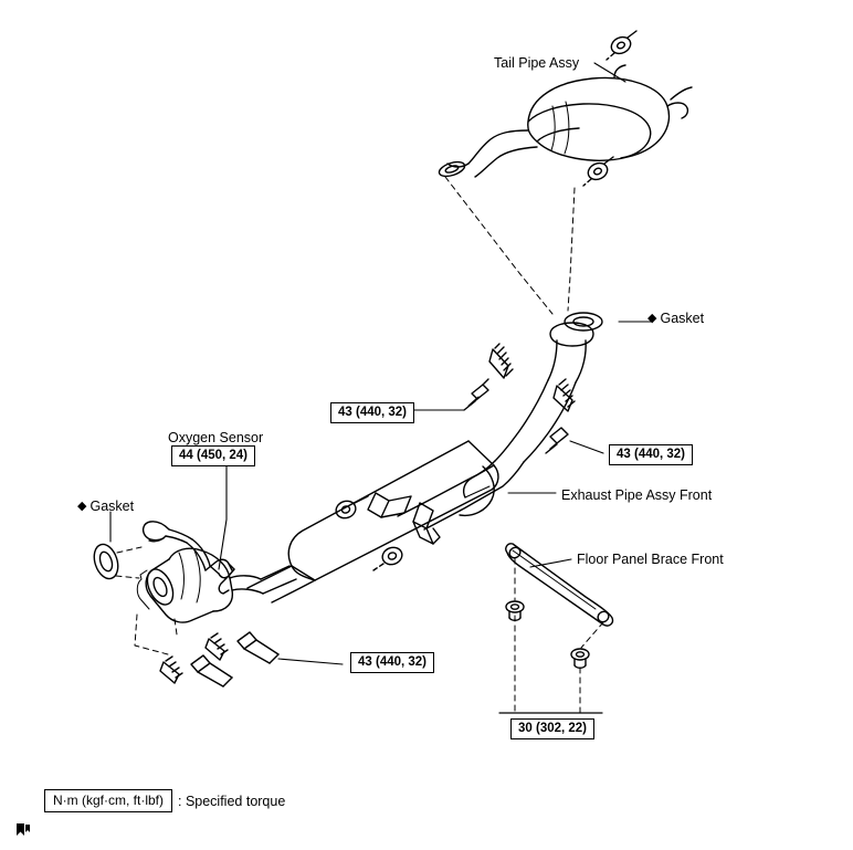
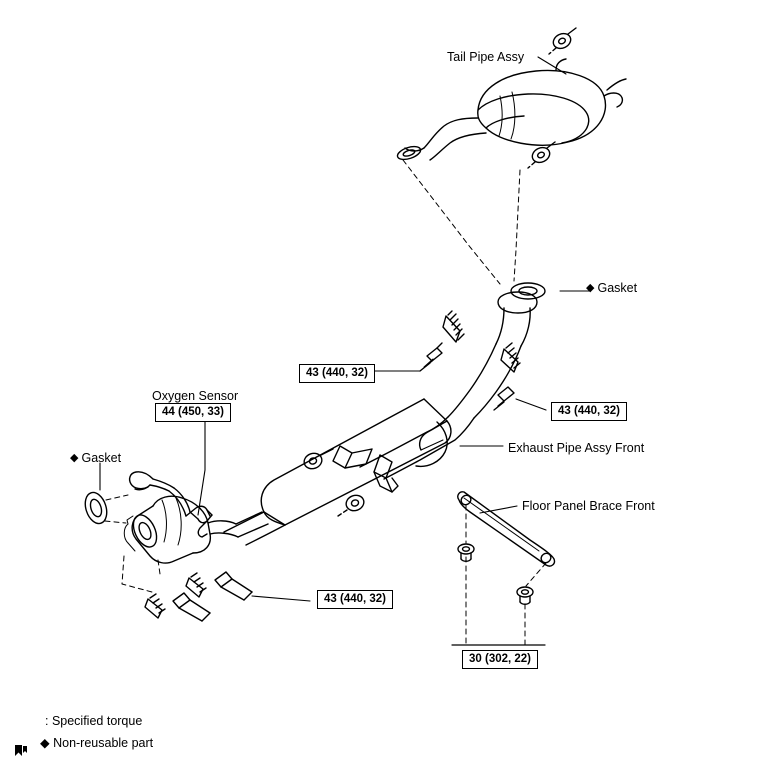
  Tail Pipe Assy
  ◆ Gasket
  Oxygen Sensor
  ◆ Gasket
  Exhaust Pipe Assy Front
  Floor Panel Brace Front
- 44 (450, 24)
+ 44 (450, 33)
  43 (440, 32)
  43 (440, 32)
  43 (440, 32)
  30 (302, 22)
- N·m (kgf·cm, ft·lbf)
  : Specified torque
+ ◆ Non-reusable part
